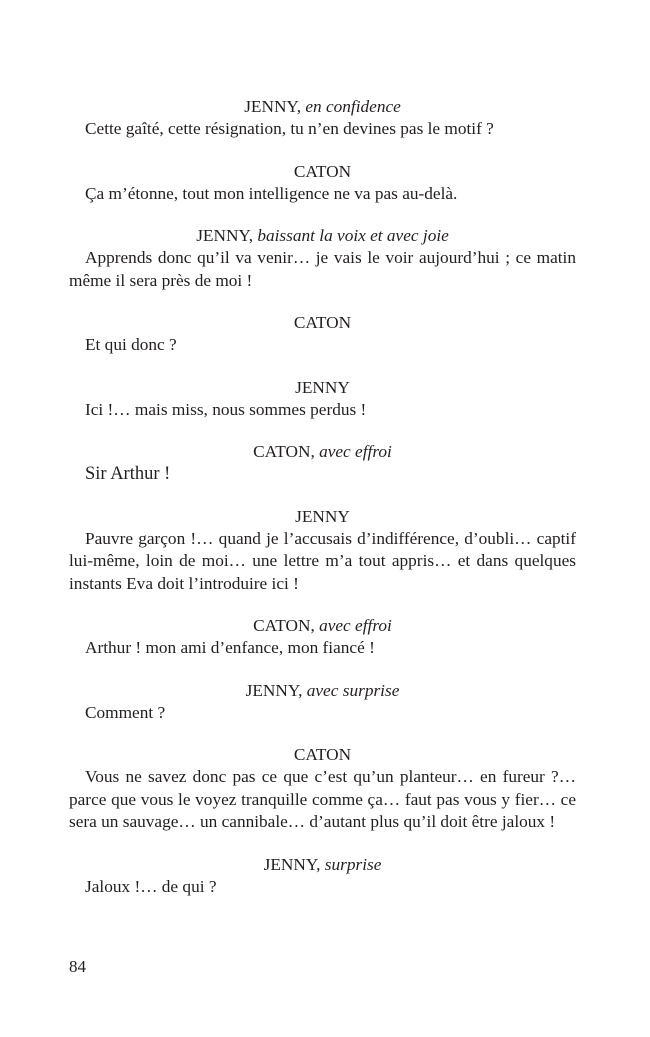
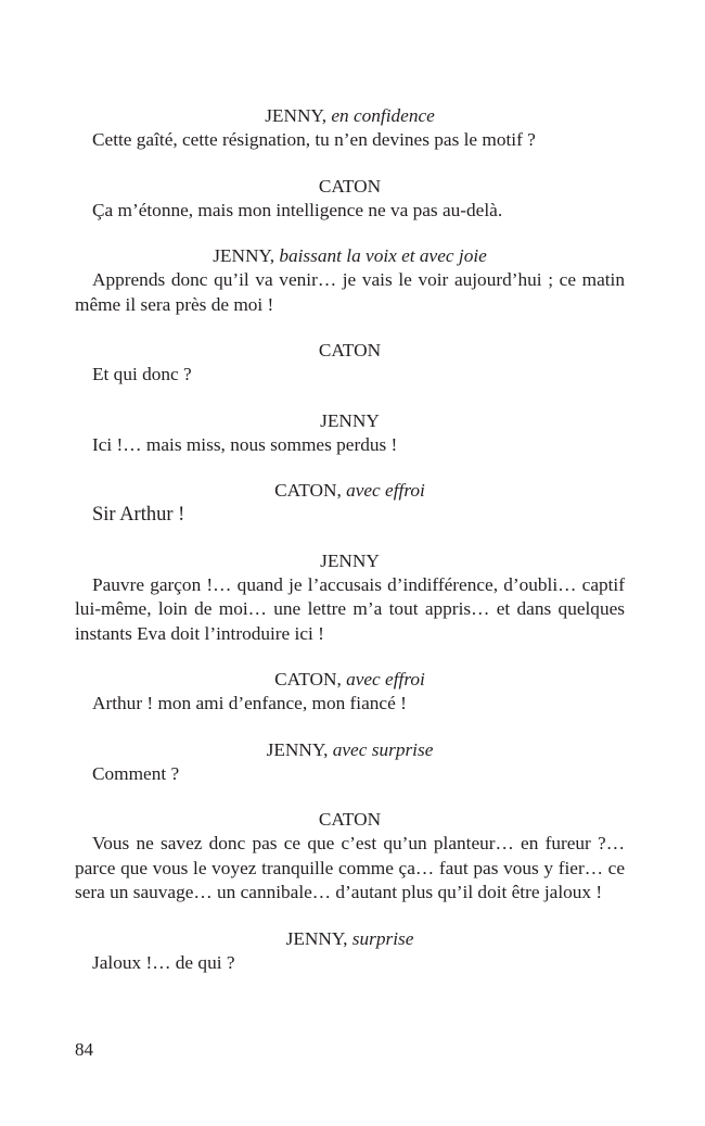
  JENNY, en confidence
  Cette gaîté, cette résignation, tu n’en devines pas le motif ?
  CATON
- Ça m’étonne, tout mon intelligence ne va pas au-delà.
+ Ça m’étonne, mais mon intelligence ne va pas au-delà.
  JENNY, baissant la voix et avec joie
  Apprends donc qu’il va venir… je vais le voir aujourd’hui ; ce matin même il sera près de moi !
  CATON
  Et qui donc ?
  JENNY
  Ici !… mais miss, nous sommes perdus !
  CATON, avec effroi
  Sir Arthur !
  JENNY
  Pauvre garçon !… quand je l’accusais d’indifférence, d’oubli… captif lui-même, loin de moi… une lettre m’a tout appris… et dans quelques instants Eva doit l’introduire ici !
  CATON, avec effroi
  Arthur ! mon ami d’enfance, mon fiancé !
  JENNY, avec surprise
  Comment ?
  CATON
  Vous ne savez donc pas ce que c’est qu’un planteur… en fureur ?… parce que vous le voyez tranquille comme ça… faut pas vous y fier… ce sera un sauvage… un cannibale… d’autant plus qu’il doit être jaloux !
  JENNY, surprise
  Jaloux !… de qui ?
  84
